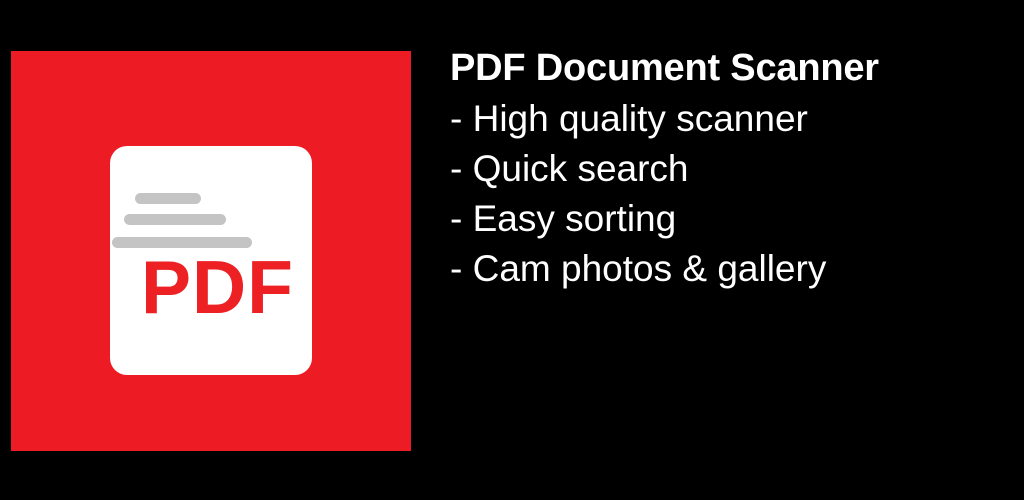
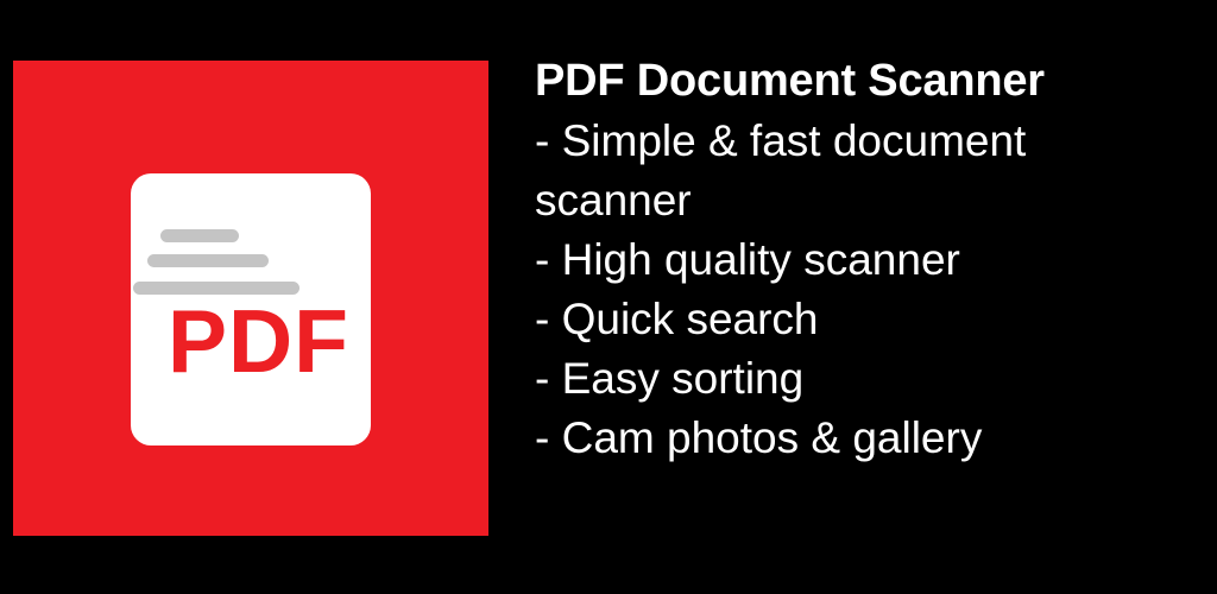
  PDF
  PDF Document Scanner
+ - Simple & fast document
+ scanner
  - High quality scanner
  - Quick search
  - Easy sorting
  - Cam photos & gallery
